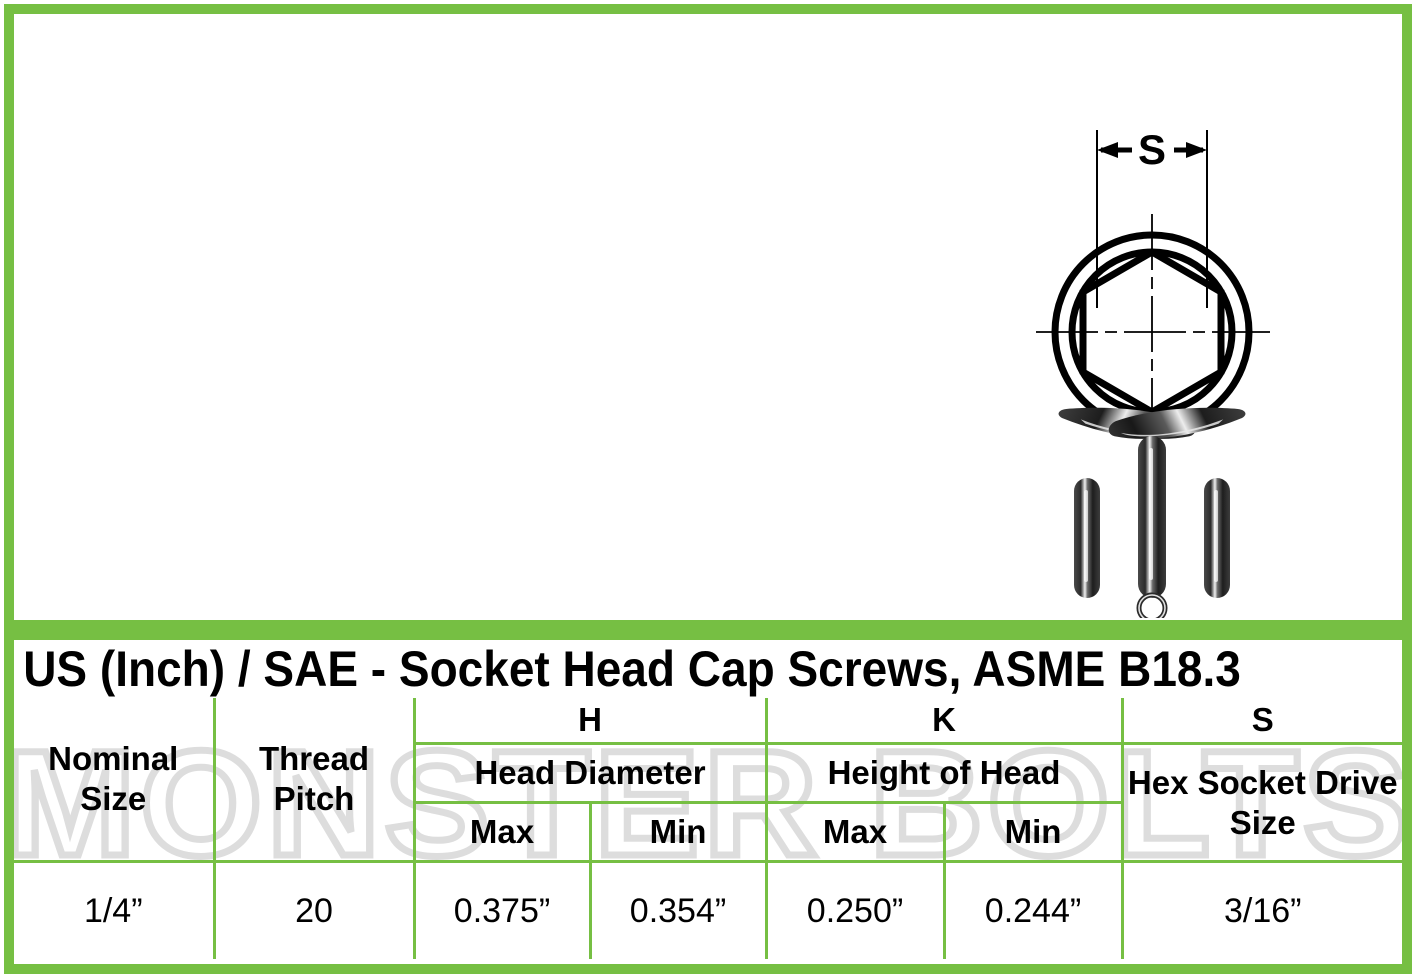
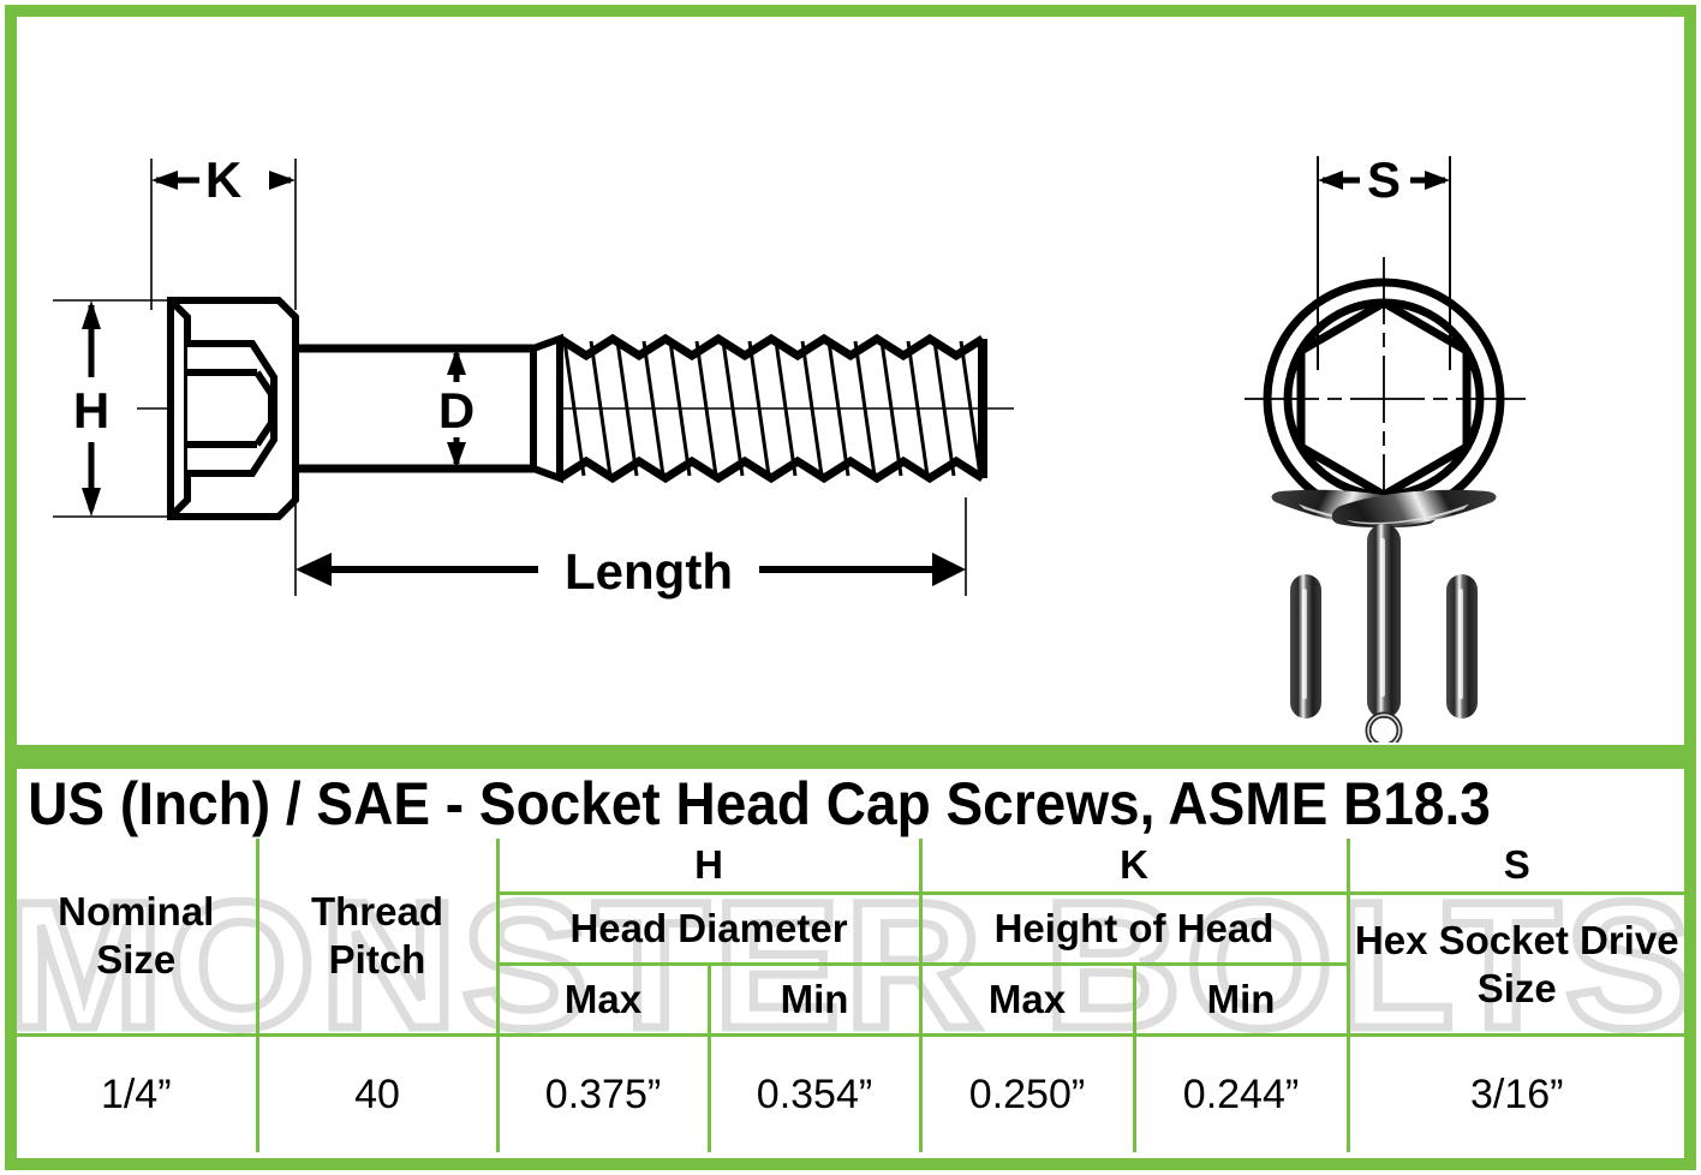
+ K
+ H
+ D
+ Length
  S
  US (Inch) / SAE - Socket Head Cap Screws, ASME B18.3
  MONSTER BOLTS
  Nominal Size	Thread Pitch	H	K	S
  Head Diameter	Height of Head	Hex Socket Drive Size
  Max	Min	Max	Min
- 1/4”	20	0.375”	0.354”	0.250”	0.244”	3/16”
+ 1/4”	40	0.375”	0.354”	0.250”	0.244”	3/16”
